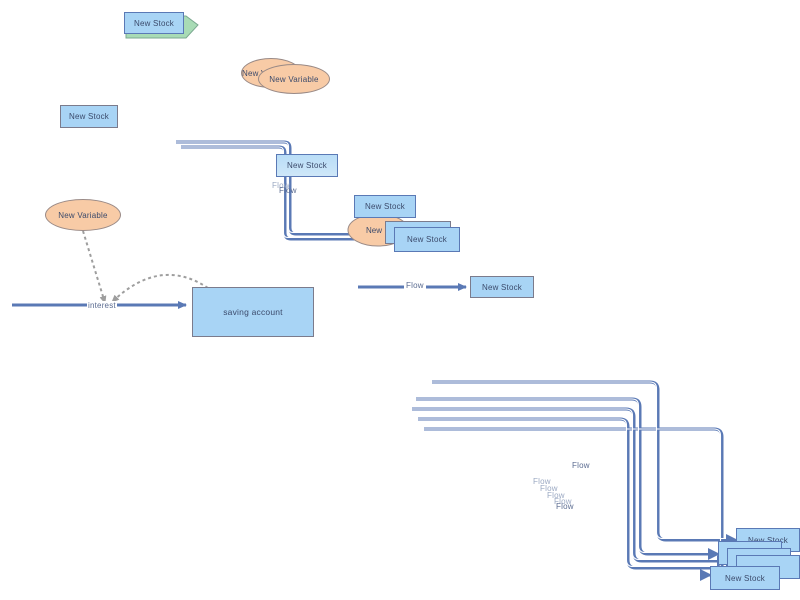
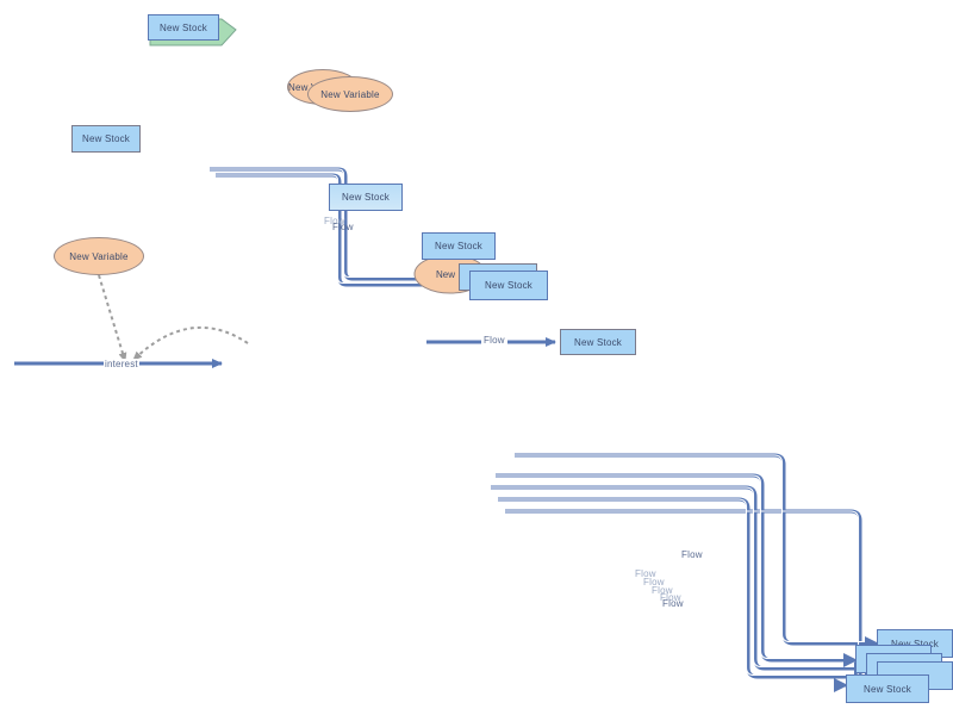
  New
  New Stock
  New Variable
  New Stock
  New Stock
  Flow
  Flow
  New Stock
  New Stock
  New Variable
  interest
- saving account
  Flow
  New Stock
  Flow
  Flow
  Flow
  Flow
  Flow
  Flow
  New Stock
  New Stock
